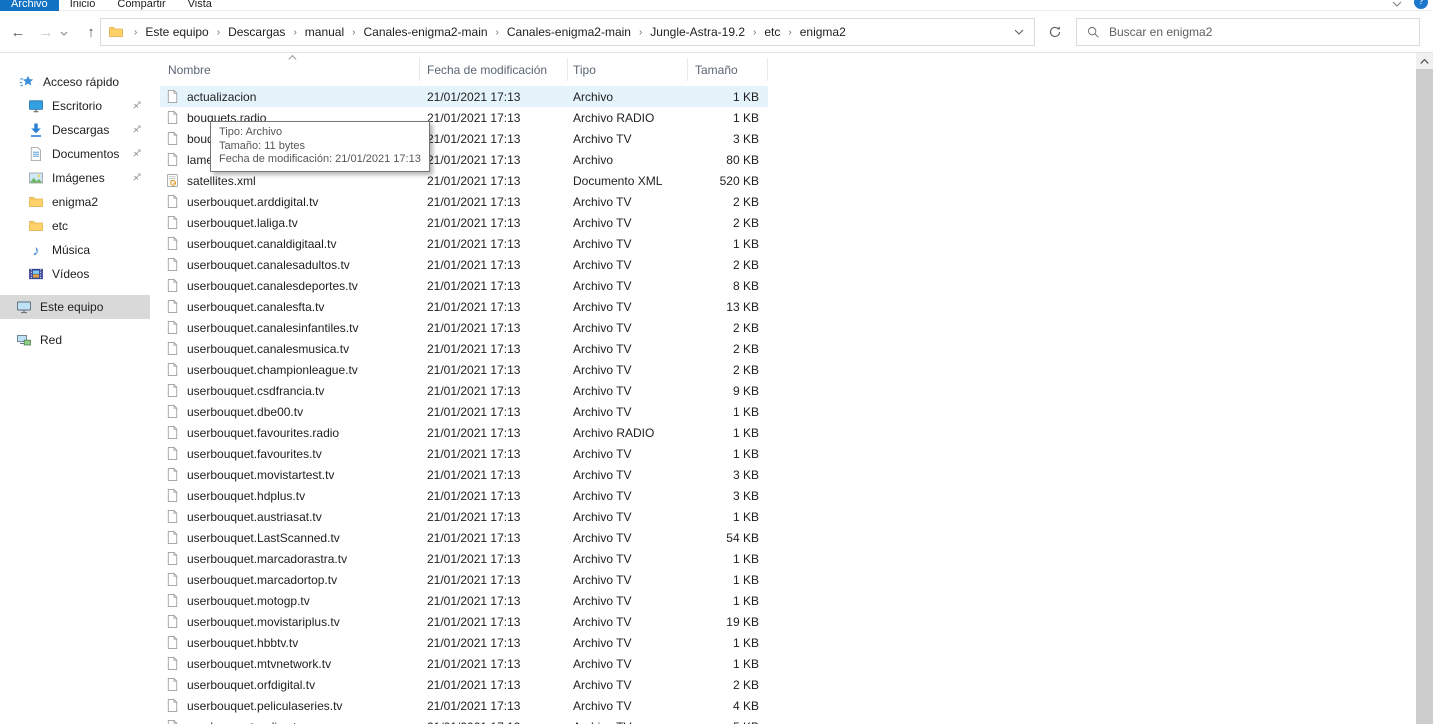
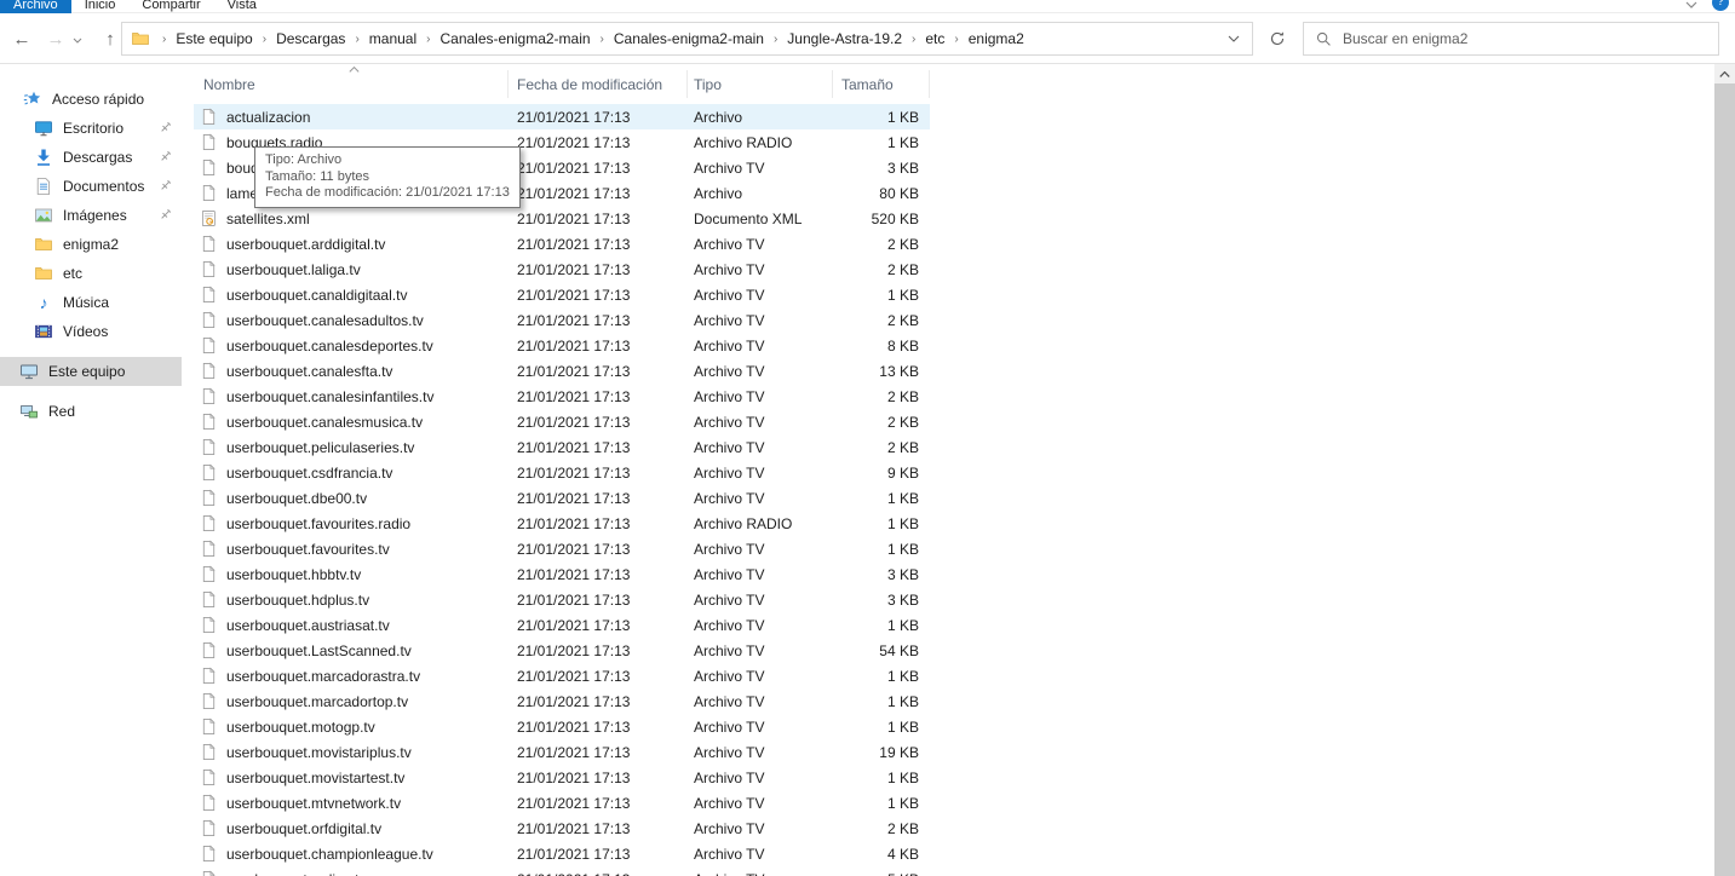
  Archivo
  Inicio
  Compartir
  Vista
  ?
  ←
  →
  ↑
  ›
  Este equipo
  ›
  Descargas
  ›
  manual
  ›
  Canales-enigma2-main
  ›
  Canales-enigma2-main
  ›
  Jungle-Astra-19.2
  ›
  etc
  ›
  enigma2
  Buscar en enigma2
  Acceso rápido
  Escritorio
  Descargas
  Documentos
  Imágenes
  enigma2
  etc
  ♪
  Música
  Vídeos
  Este equipo
  Red
  Nombre
  Fecha de modificación
  Tipo
  Tamaño
  actualizacion
  21/01/2021 17:13
  Archivo
  1 KB
  bouquets.radio
  21/01/2021 17:13
  Archivo RADIO
  1 KB
  21/01/2021 17:13
  Archivo TV
  3 KB
  21/01/2021 17:13
  Archivo
  80 KB
  satellites.xml
  21/01/2021 17:13
  Documento XML
  520 KB
  userbouquet.arddigital.tv
  21/01/2021 17:13
  Archivo TV
  2 KB
  userbouquet.laliga.tv
  21/01/2021 17:13
  Archivo TV
  2 KB
  userbouquet.canaldigitaal.tv
  21/01/2021 17:13
  Archivo TV
  1 KB
  userbouquet.canalesadultos.tv
  21/01/2021 17:13
  Archivo TV
  2 KB
  userbouquet.canalesdeportes.tv
  21/01/2021 17:13
  Archivo TV
  8 KB
  userbouquet.canalesfta.tv
  21/01/2021 17:13
  Archivo TV
  13 KB
  userbouquet.canalesinfantiles.tv
  21/01/2021 17:13
  Archivo TV
  2 KB
  userbouquet.canalesmusica.tv
  21/01/2021 17:13
  Archivo TV
  2 KB
- userbouquet.championleague.tv
+ userbouquet.peliculaseries.tv
  21/01/2021 17:13
  Archivo TV
  2 KB
  userbouquet.csdfrancia.tv
  21/01/2021 17:13
  Archivo TV
  9 KB
  userbouquet.dbe00.tv
  21/01/2021 17:13
  Archivo TV
  1 KB
  userbouquet.favourites.radio
  21/01/2021 17:13
  Archivo RADIO
  1 KB
  userbouquet.favourites.tv
  21/01/2021 17:13
  Archivo TV
  1 KB
- userbouquet.movistartest.tv
+ userbouquet.hbbtv.tv
  21/01/2021 17:13
  Archivo TV
  3 KB
  userbouquet.hdplus.tv
  21/01/2021 17:13
  Archivo TV
  3 KB
  userbouquet.austriasat.tv
  21/01/2021 17:13
  Archivo TV
  1 KB
  userbouquet.LastScanned.tv
  21/01/2021 17:13
  Archivo TV
  54 KB
  userbouquet.marcadorastra.tv
  21/01/2021 17:13
  Archivo TV
  1 KB
  userbouquet.marcadortop.tv
  21/01/2021 17:13
  Archivo TV
  1 KB
  userbouquet.motogp.tv
  21/01/2021 17:13
  Archivo TV
  1 KB
  userbouquet.movistariplus.tv
  21/01/2021 17:13
  Archivo TV
  19 KB
- userbouquet.hbbtv.tv
+ userbouquet.movistartest.tv
  21/01/2021 17:13
  Archivo TV
  1 KB
  userbouquet.mtvnetwork.tv
  21/01/2021 17:13
  Archivo TV
  1 KB
  userbouquet.orfdigital.tv
  21/01/2021 17:13
  Archivo TV
  2 KB
- userbouquet.peliculaseries.tv
+ userbouquet.championleague.tv
  21/01/2021 17:13
  Archivo TV
  4 KB
  Tipo: Archivo
  Tamaño: 11 bytes
  Fecha de modificación: 21/01/2021 17:13
